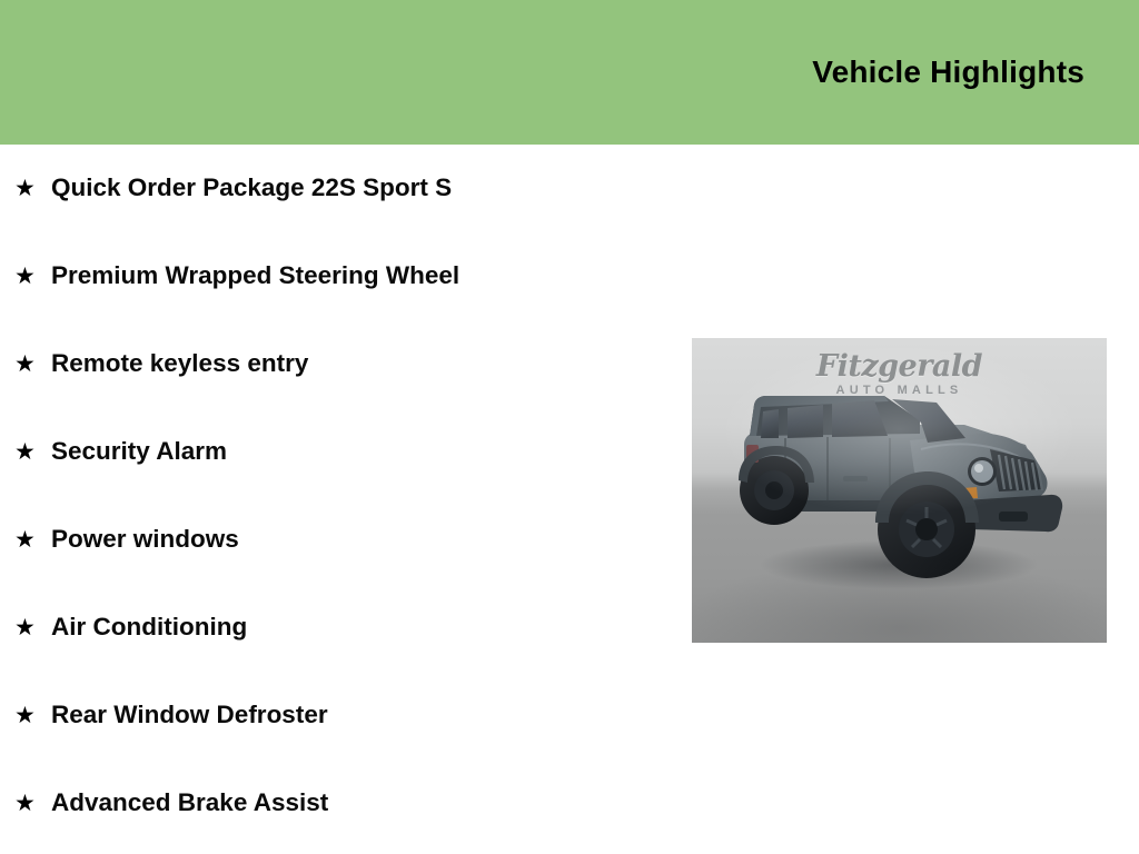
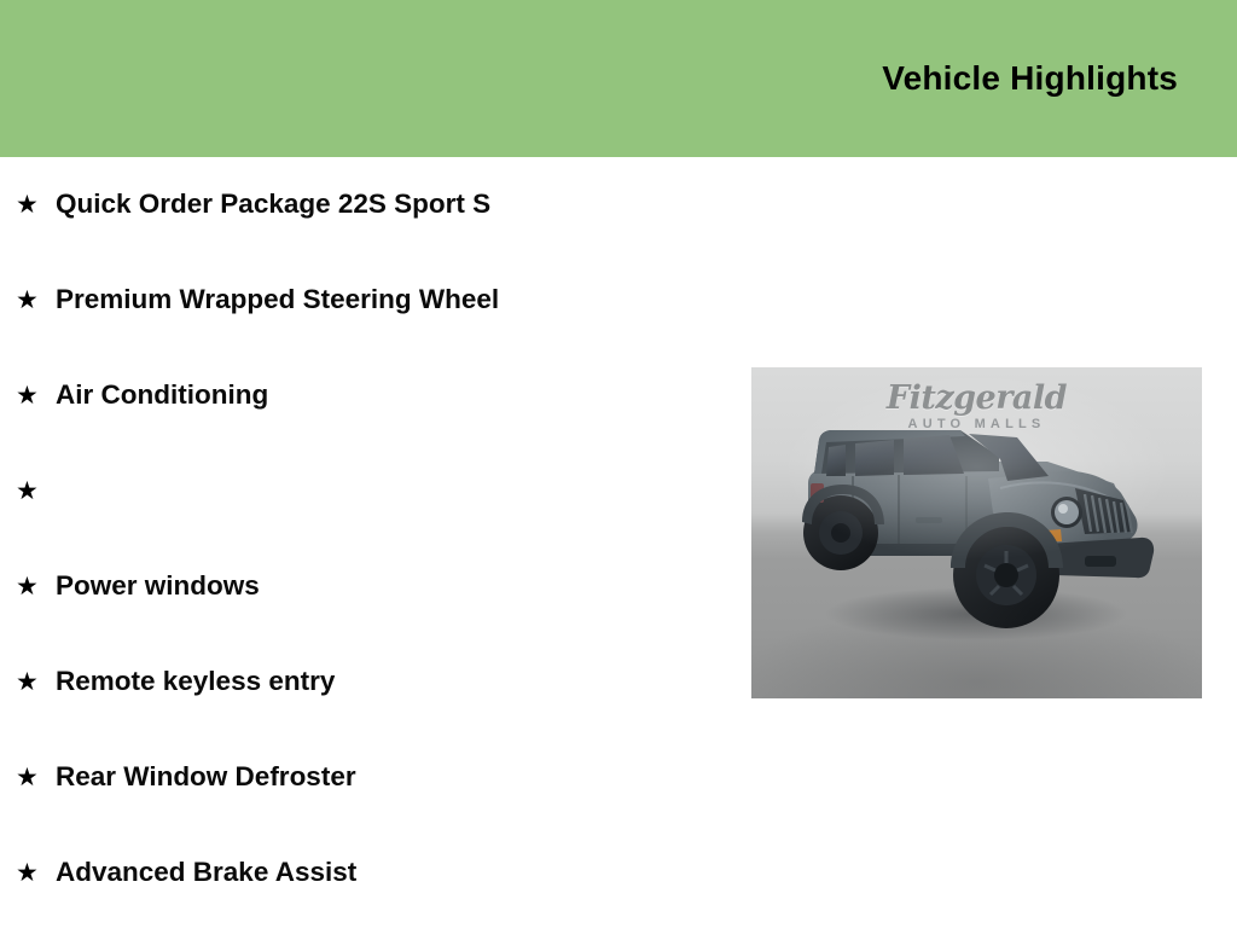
  Vehicle Highlights
  ★
  Quick Order Package 22S Sport S
  ★
  Premium Wrapped Steering Wheel
  ★
- Remote keyless entry
+ Air Conditioning
  ★
- Security Alarm
  ★
  Power windows
  ★
- Air Conditioning
+ Remote keyless entry
  ★
  Rear Window Defroster
  ★
  Advanced Brake Assist
  Fitzgerald
  AUTO MALLS
